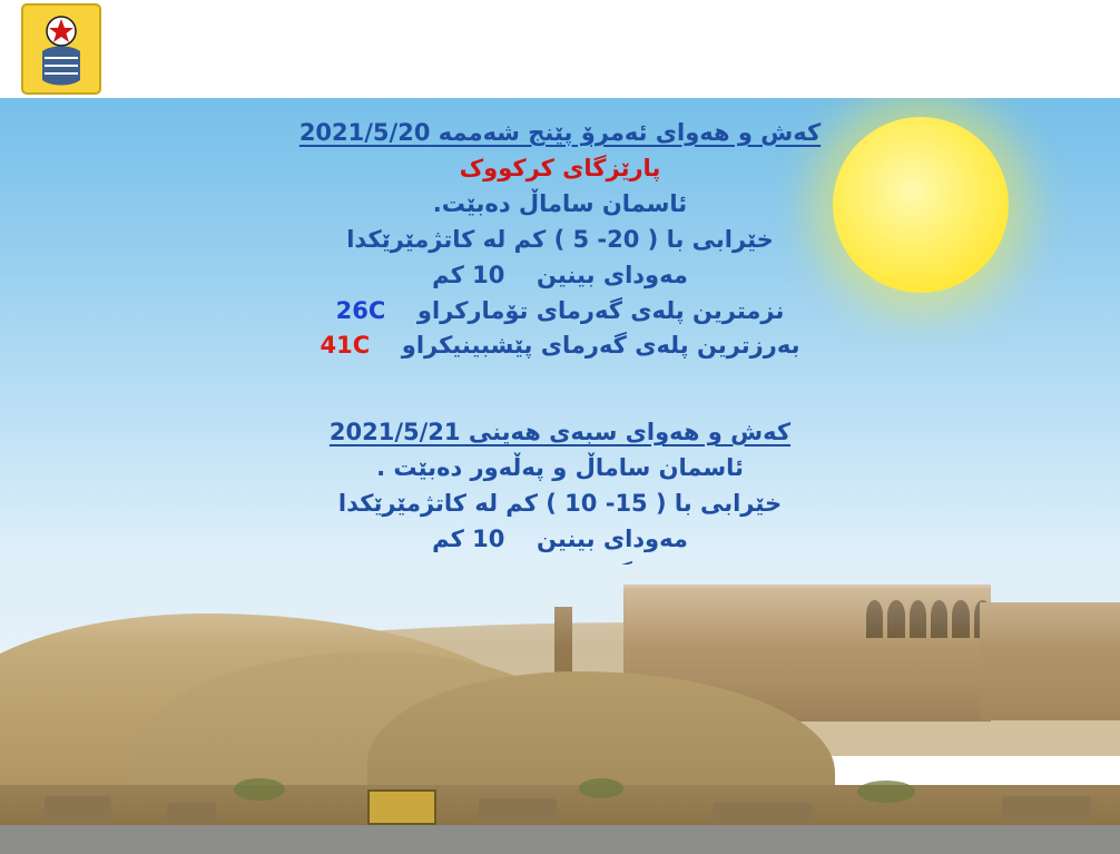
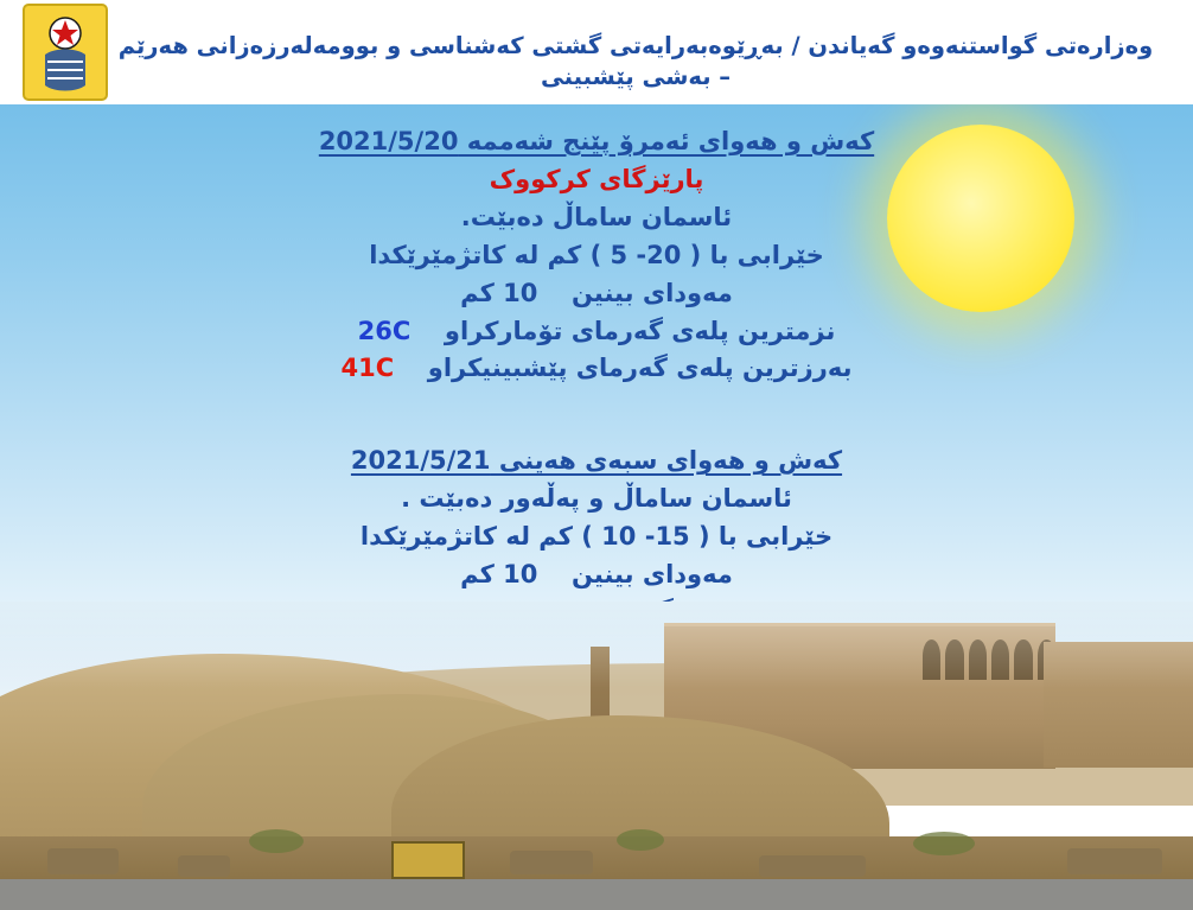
+ وەزارەتی گواستنەوەو گەیاندن / بەڕێوەبەرایەتی گشتی کەشناسی و بوومەلەرزەزانی هەرێم – بەشی پێشبینی
  کەش و هەوای ئەمرۆ پێنج شەممە 2021/5/20
  پارێزگای کرکووک
  ئاسمان ساماڵ دەبێت.
  خێرابی با ( 20- 5 ) کم لە کاتژمێرێکدا
  مەودای بینین 10 کم
  نزمترین پلەی گەرمای تۆمارکراو 26C
  بەرزترین پلەی گەرمای پێشبینیکراو 41C
  کەش و هەوای سبەی هەینی 2021/5/21
  ئاسمان ساماڵ و پەڵەور دەبێت .
  خێرابی با ( 15- 10 ) کم لە کاتژمێرێکدا
  مەودای بینین 10 کم
